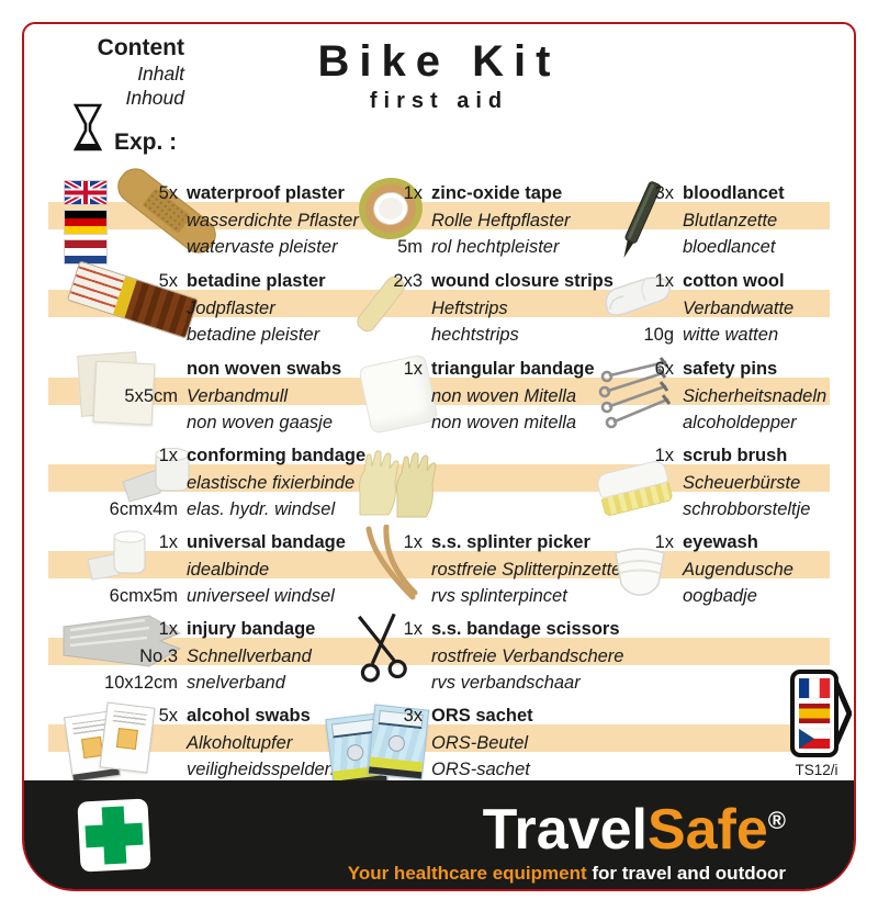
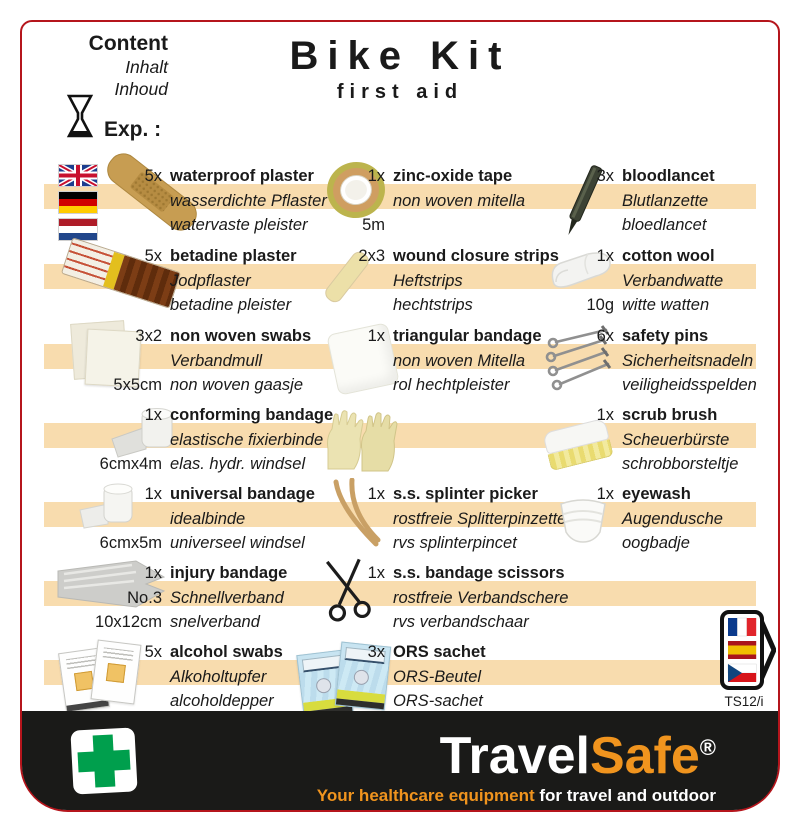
  Content
  Inhalt
  Inhoud
  Exp. :
  Bike Kit
  first aid
  5x
  waterproof plaster
  wasserdichte Pflaster
  watervaste pleister
  1x
  5m
  zinc-oxide tape
- Rolle Heftpflaster
- rol hechtpleister
+ non woven mitella
  3x
  bloodlancet
  Blutlanzette
  bloedlancet
  5x
  betadine plaster
  Jodpflaster
  betadine pleister
  2x3
  wound closure strips
  Heftstrips
  hechtstrips
  1x
  10g
  cotton wool
  Verbandwatte
  witte watten
+ 3x2
  5x5cm
  non woven swabs
  Verbandmull
  non woven gaasje
  1x
  triangular bandage
  non woven Mitella
- non woven mitella
+ rol hechtpleister
  6x
  safety pins
  Sicherheitsnadeln
- alcoholdepper
+ veiligheidsspelden
  1x
  6cmx4m
  conforming bandage
  elastische fixierbinde
  elas. hydr. windsel
  1x
  scrub brush
  Scheuerbürste
  schrobborsteltje
  1x
  6cmx5m
  universal bandage
  idealbinde
  universeel windsel
  1x
  s.s. splinter picker
  rostfreie Splitterpinzette
  rvs splinterpincet
  1x
  eyewash
  Augendusche
  oogbadje
  1x
  No.3
  10x12cm
  injury bandage
  Schnellverband
  snelverband
  1x
  s.s. bandage scissors
  rostfreie Verbandschere
  rvs verbandschaar
  5x
  alcohol swabs
  Alkoholtupfer
- veiligheidsspelden
+ alcoholdepper
  3x
  ORS sachet
  ORS-Beutel
  ORS-sachet
  TS12/i
  TravelSafe®
  Your healthcare equipment for travel and outdoor
